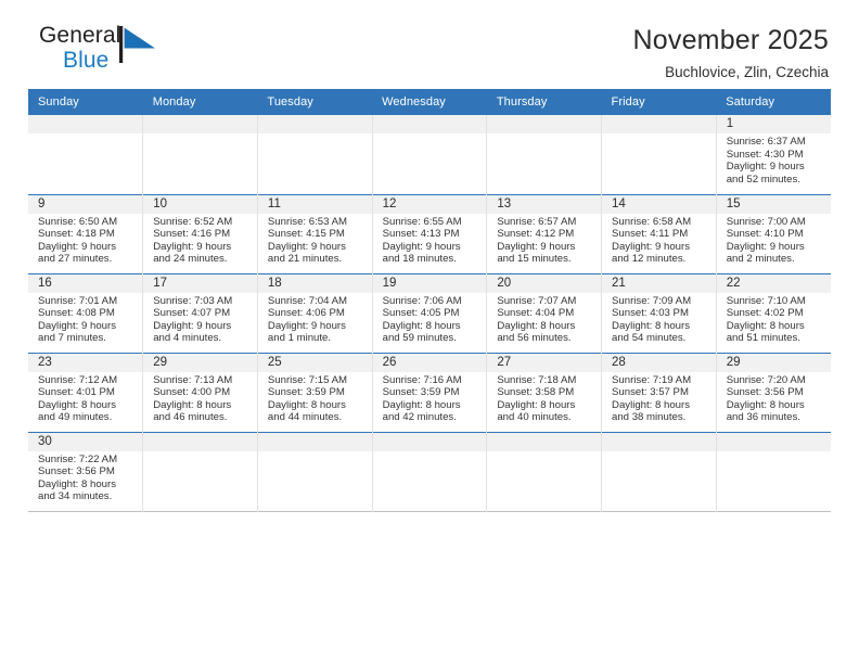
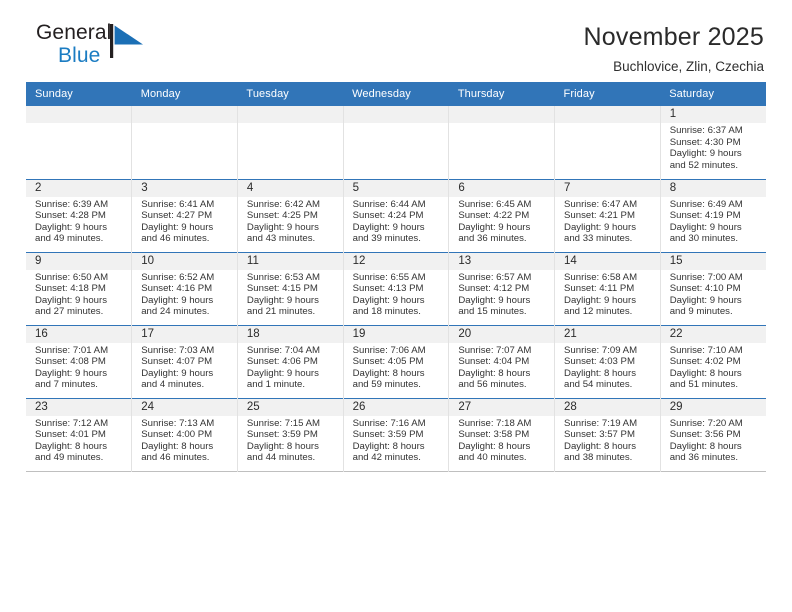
  General
  Blue
  November 2025
  Buchlovice, Zlin, Czechia
  Sunday	Monday	Tuesday	Wednesday	Thursday	Friday	Saturday
  						1Sunrise: 6:37 AMSunset: 4:30 PMDaylight: 9 hoursand 52 minutes.
+ 2Sunrise: 6:39 AMSunset: 4:28 PMDaylight: 9 hoursand 49 minutes.	3Sunrise: 6:41 AMSunset: 4:27 PMDaylight: 9 hoursand 46 minutes.	4Sunrise: 6:42 AMSunset: 4:25 PMDaylight: 9 hoursand 43 minutes.	5Sunrise: 6:44 AMSunset: 4:24 PMDaylight: 9 hoursand 39 minutes.	6Sunrise: 6:45 AMSunset: 4:22 PMDaylight: 9 hoursand 36 minutes.	7Sunrise: 6:47 AMSunset: 4:21 PMDaylight: 9 hoursand 33 minutes.	8Sunrise: 6:49 AMSunset: 4:19 PMDaylight: 9 hoursand 30 minutes.
- 9Sunrise: 6:50 AMSunset: 4:18 PMDaylight: 9 hoursand 27 minutes.	10Sunrise: 6:52 AMSunset: 4:16 PMDaylight: 9 hoursand 24 minutes.	11Sunrise: 6:53 AMSunset: 4:15 PMDaylight: 9 hoursand 21 minutes.	12Sunrise: 6:55 AMSunset: 4:13 PMDaylight: 9 hoursand 18 minutes.	13Sunrise: 6:57 AMSunset: 4:12 PMDaylight: 9 hoursand 15 minutes.	14Sunrise: 6:58 AMSunset: 4:11 PMDaylight: 9 hoursand 12 minutes.	15Sunrise: 7:00 AMSunset: 4:10 PMDaylight: 9 hoursand 2 minutes.
+ 9Sunrise: 6:50 AMSunset: 4:18 PMDaylight: 9 hoursand 27 minutes.	10Sunrise: 6:52 AMSunset: 4:16 PMDaylight: 9 hoursand 24 minutes.	11Sunrise: 6:53 AMSunset: 4:15 PMDaylight: 9 hoursand 21 minutes.	12Sunrise: 6:55 AMSunset: 4:13 PMDaylight: 9 hoursand 18 minutes.	13Sunrise: 6:57 AMSunset: 4:12 PMDaylight: 9 hoursand 15 minutes.	14Sunrise: 6:58 AMSunset: 4:11 PMDaylight: 9 hoursand 12 minutes.	15Sunrise: 7:00 AMSunset: 4:10 PMDaylight: 9 hoursand 9 minutes.
  16Sunrise: 7:01 AMSunset: 4:08 PMDaylight: 9 hoursand 7 minutes.	17Sunrise: 7:03 AMSunset: 4:07 PMDaylight: 9 hoursand 4 minutes.	18Sunrise: 7:04 AMSunset: 4:06 PMDaylight: 9 hoursand 1 minute.	19Sunrise: 7:06 AMSunset: 4:05 PMDaylight: 8 hoursand 59 minutes.	20Sunrise: 7:07 AMSunset: 4:04 PMDaylight: 8 hoursand 56 minutes.	21Sunrise: 7:09 AMSunset: 4:03 PMDaylight: 8 hoursand 54 minutes.	22Sunrise: 7:10 AMSunset: 4:02 PMDaylight: 8 hoursand 51 minutes.
- 23Sunrise: 7:12 AMSunset: 4:01 PMDaylight: 8 hoursand 49 minutes.	29Sunrise: 7:13 AMSunset: 4:00 PMDaylight: 8 hoursand 46 minutes.	25Sunrise: 7:15 AMSunset: 3:59 PMDaylight: 8 hoursand 44 minutes.	26Sunrise: 7:16 AMSunset: 3:59 PMDaylight: 8 hoursand 42 minutes.	27Sunrise: 7:18 AMSunset: 3:58 PMDaylight: 8 hoursand 40 minutes.	28Sunrise: 7:19 AMSunset: 3:57 PMDaylight: 8 hoursand 38 minutes.	29Sunrise: 7:20 AMSunset: 3:56 PMDaylight: 8 hoursand 36 minutes.
+ 23Sunrise: 7:12 AMSunset: 4:01 PMDaylight: 8 hoursand 49 minutes.	24Sunrise: 7:13 AMSunset: 4:00 PMDaylight: 8 hoursand 46 minutes.	25Sunrise: 7:15 AMSunset: 3:59 PMDaylight: 8 hoursand 44 minutes.	26Sunrise: 7:16 AMSunset: 3:59 PMDaylight: 8 hoursand 42 minutes.	27Sunrise: 7:18 AMSunset: 3:58 PMDaylight: 8 hoursand 40 minutes.	28Sunrise: 7:19 AMSunset: 3:57 PMDaylight: 8 hoursand 38 minutes.	29Sunrise: 7:20 AMSunset: 3:56 PMDaylight: 8 hoursand 36 minutes.
- 30Sunrise: 7:22 AMSunset: 3:56 PMDaylight: 8 hoursand 34 minutes.
